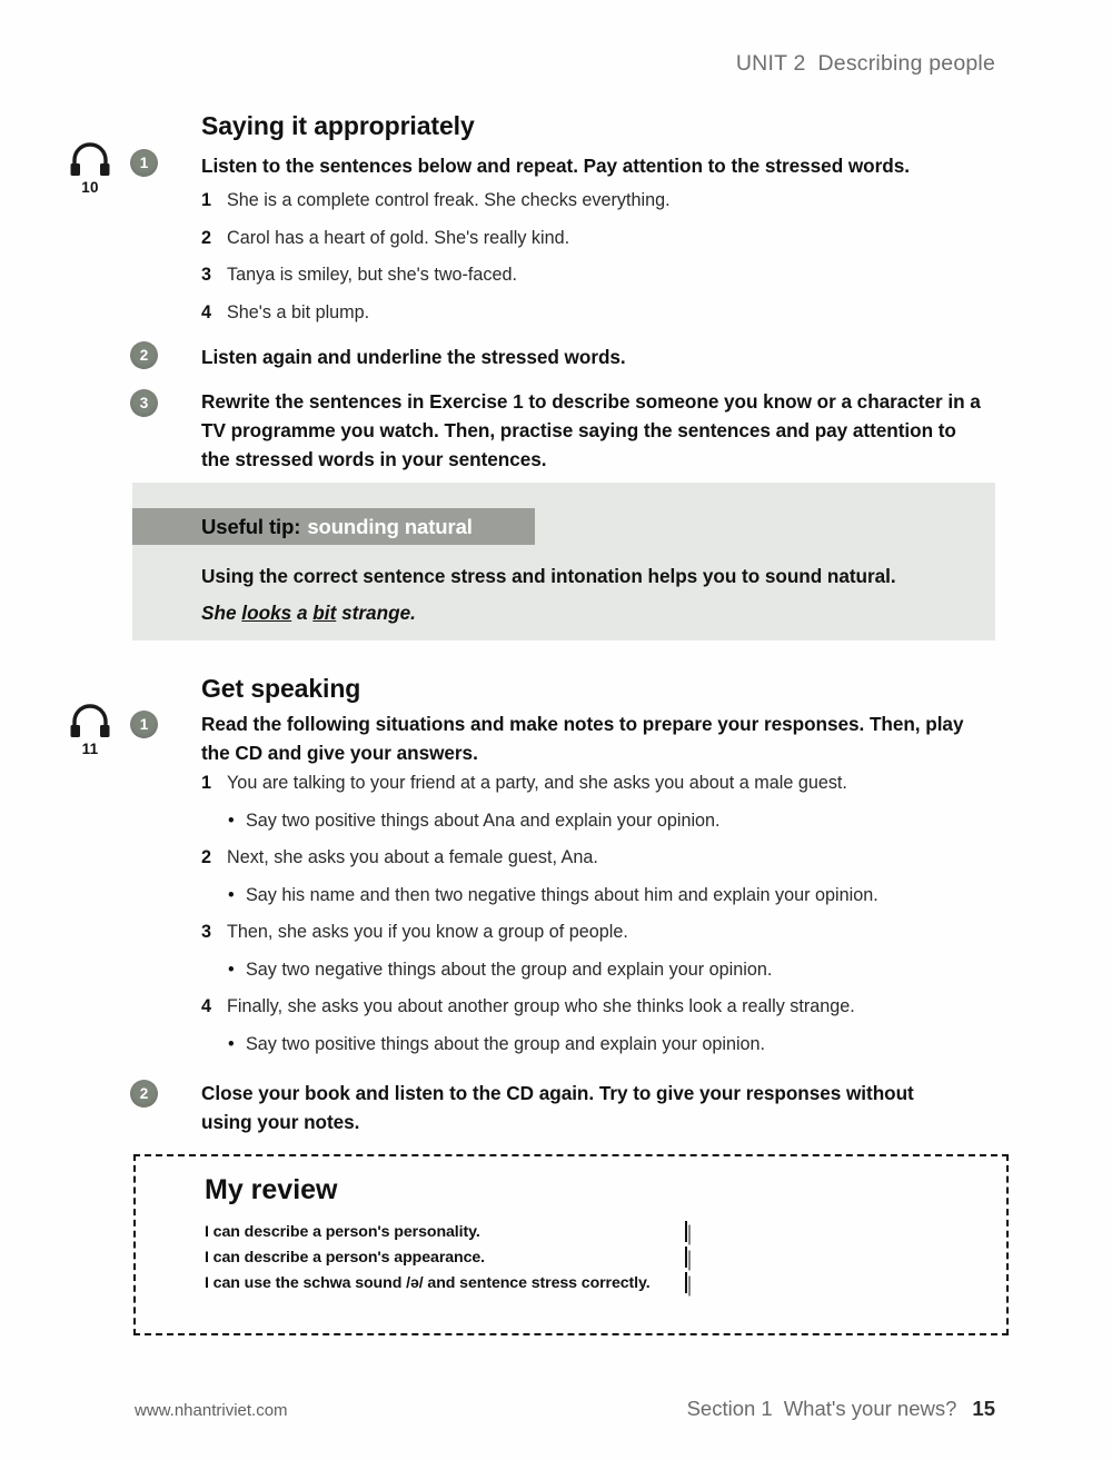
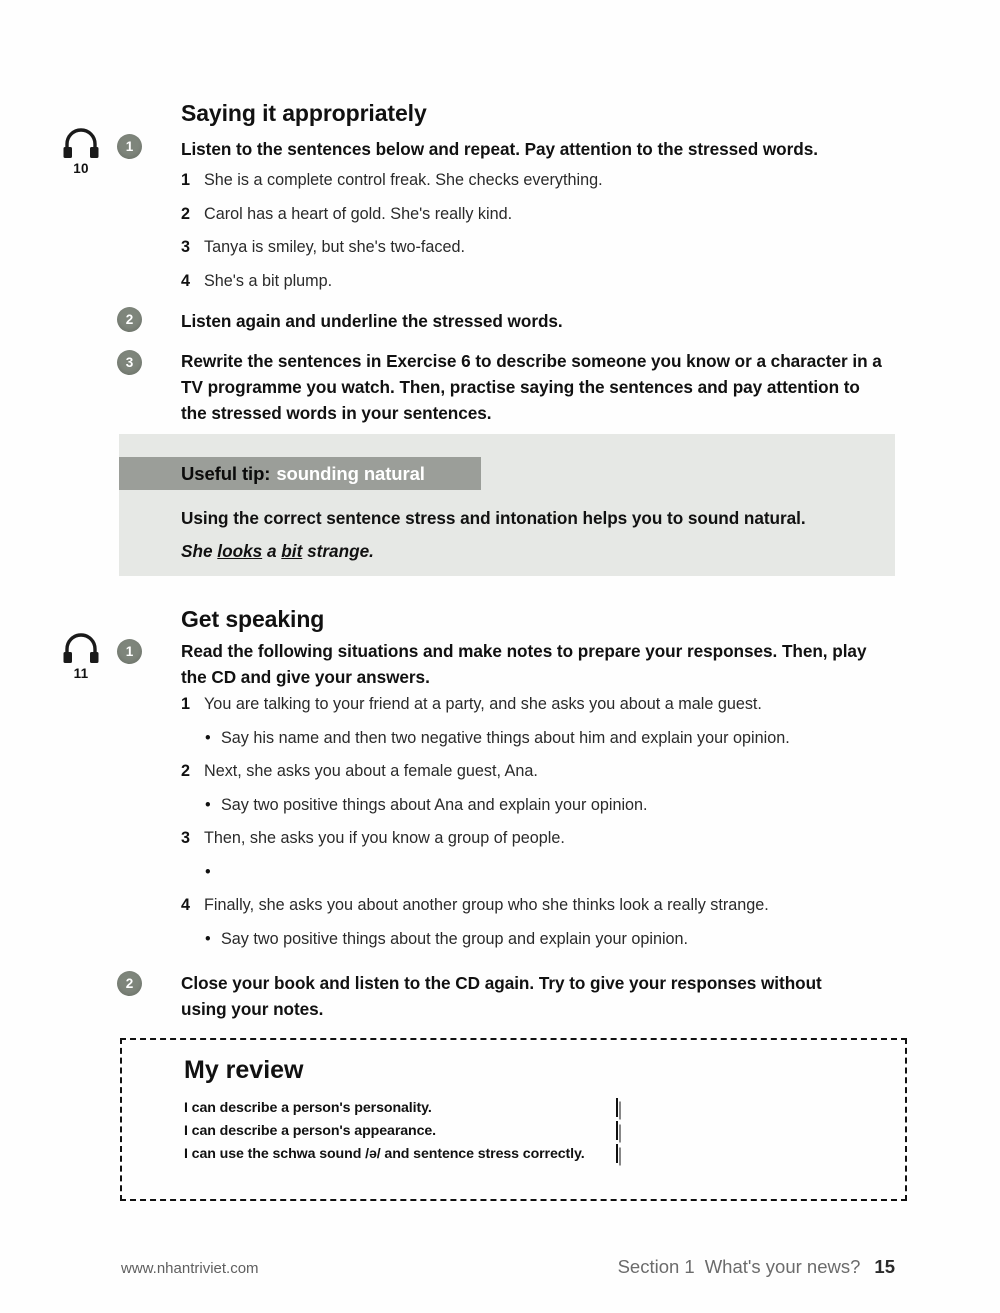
- UNIT 2 Describing people
  Saying it appropriately
  10
  1
  Listen to the sentences below and repeat. Pay attention to the stressed words.
  1
  She is a complete control freak. She checks everything.
  2
  Carol has a heart of gold. She's really kind.
  3
  Tanya is smiley, but she's two-faced.
  4
  She's a bit plump.
  2
  Listen again and underline the stressed words.
  3
- Rewrite the sentences in Exercise 1 to describe someone you know or a character in a TV programme you watch. Then, practise saying the sentences and pay attention to the stressed words in your sentences.
+ Rewrite the sentences in Exercise 6 to describe someone you know or a character in a TV programme you watch. Then, practise saying the sentences and pay attention to the stressed words in your sentences.
  Useful tip:
  sounding natural
  Using the correct sentence stress and intonation helps you to sound natural.
  She looks a bit strange.
  Get speaking
  11
  1
  Read the following situations and make notes to prepare your responses. Then, play the CD and give your answers.
  1
  You are talking to your friend at a party, and she asks you about a male guest.
  •
- Say two positive things about Ana and explain your opinion.
+ Say his name and then two negative things about him and explain your opinion.
  2
  Next, she asks you about a female guest, Ana.
  •
- Say his name and then two negative things about him and explain your opinion.
+ Say two positive things about Ana and explain your opinion.
  3
  Then, she asks you if you know a group of people.
  •
- Say two negative things about the group and explain your opinion.
  4
  Finally, she asks you about another group who she thinks look a really strange.
  •
  Say two positive things about the group and explain your opinion.
  2
  Close your book and listen to the CD again. Try to give your responses without using your notes.
  My review
  I can describe a person's personality.
  I can describe a person's appearance.
  I can use the schwa sound /ə/ and sentence stress correctly.
  www.nhantriviet.com
  Section 1 What's your news? 15
